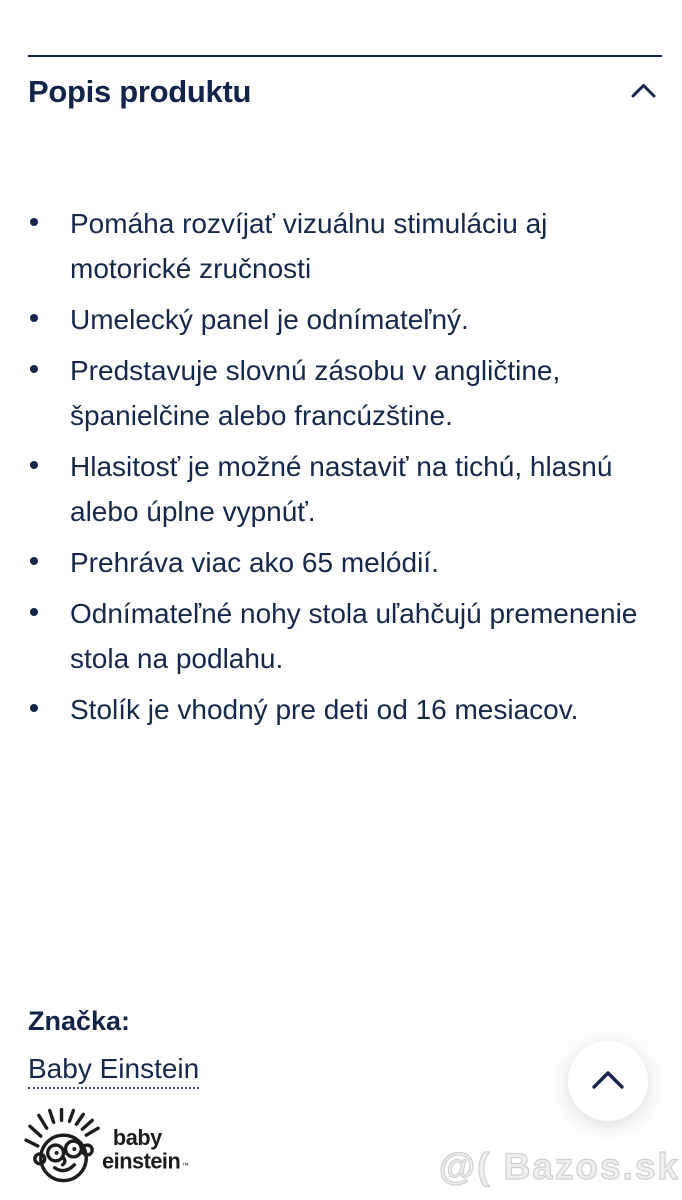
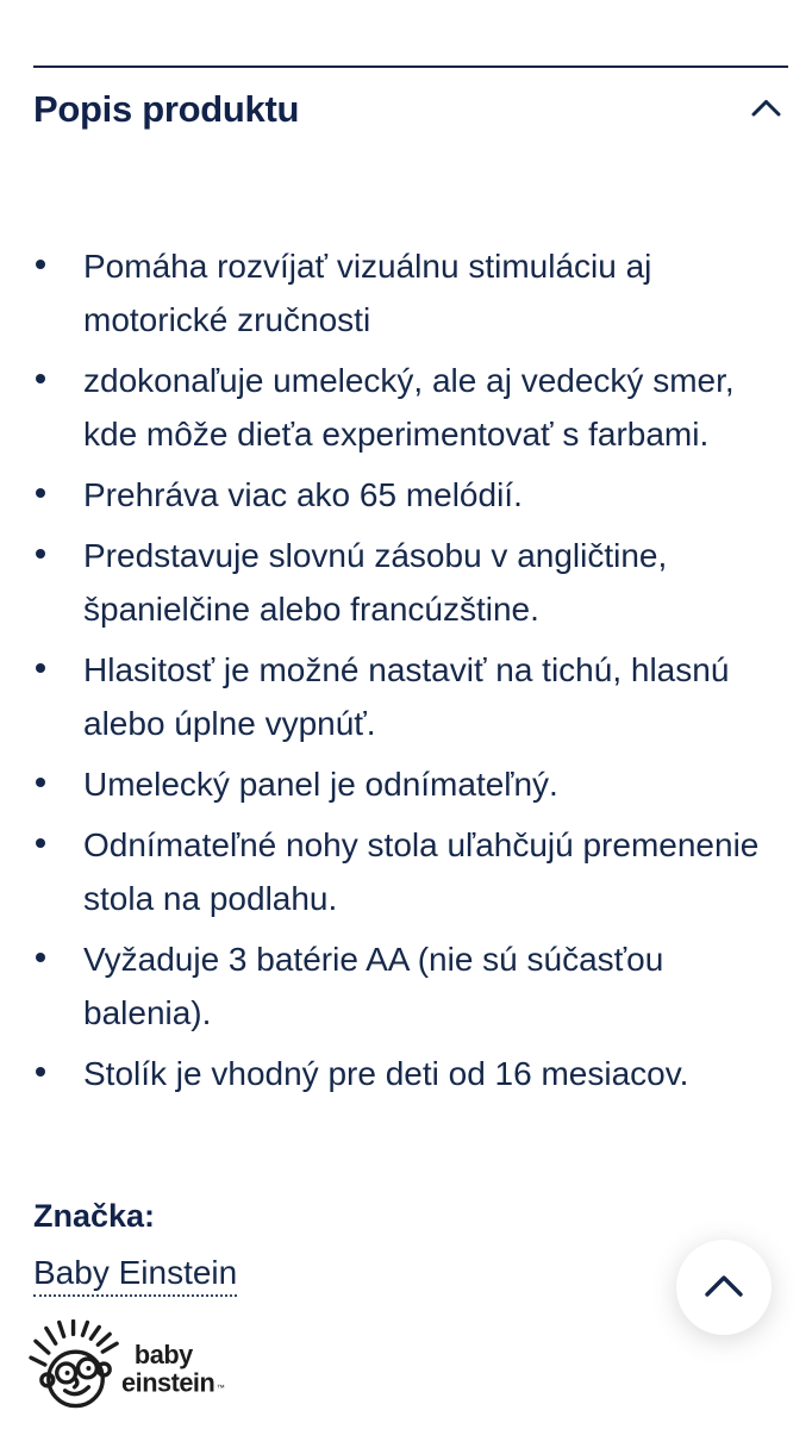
  Popis produktu
  Pomáha rozvíjať vizuálnu stimuláciu aj motorické zručnosti
+ zdokonaľuje umelecký, ale aj vedecký smer, kde môže dieťa experimentovať s farbami.
- Umelecký panel je odnímateľný.
+ Prehráva viac ako 65 melódií.
  Predstavuje slovnú zásobu v angličtine, španielčine alebo francúzštine.
  Hlasitosť je možné nastaviť na tichú, hlasnú alebo úplne vypnúť.
- Prehráva viac ako 65 melódií.
+ Umelecký panel je odnímateľný.
  Odnímateľné nohy stola uľahčujú premenenie stola na podlahu.
+ Vyžaduje 3 batérie AA (nie sú súčasťou balenia).
  Stolík je vhodný pre deti od 16 mesiacov.
  Značka:
  Baby Einstein
  baby
  einstein
- @( Bazos.sk
